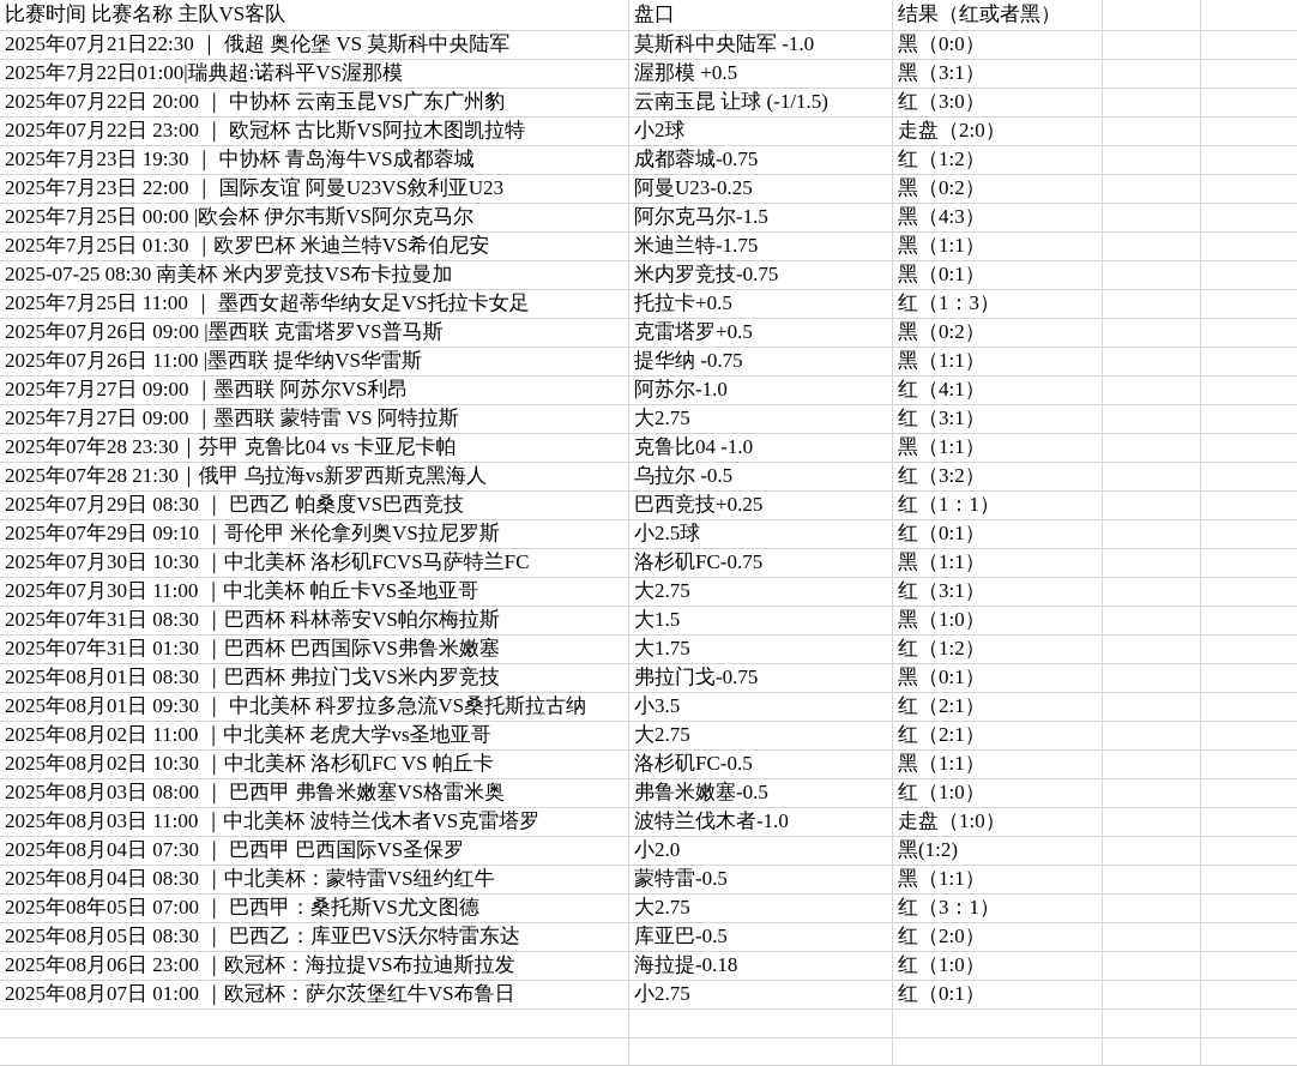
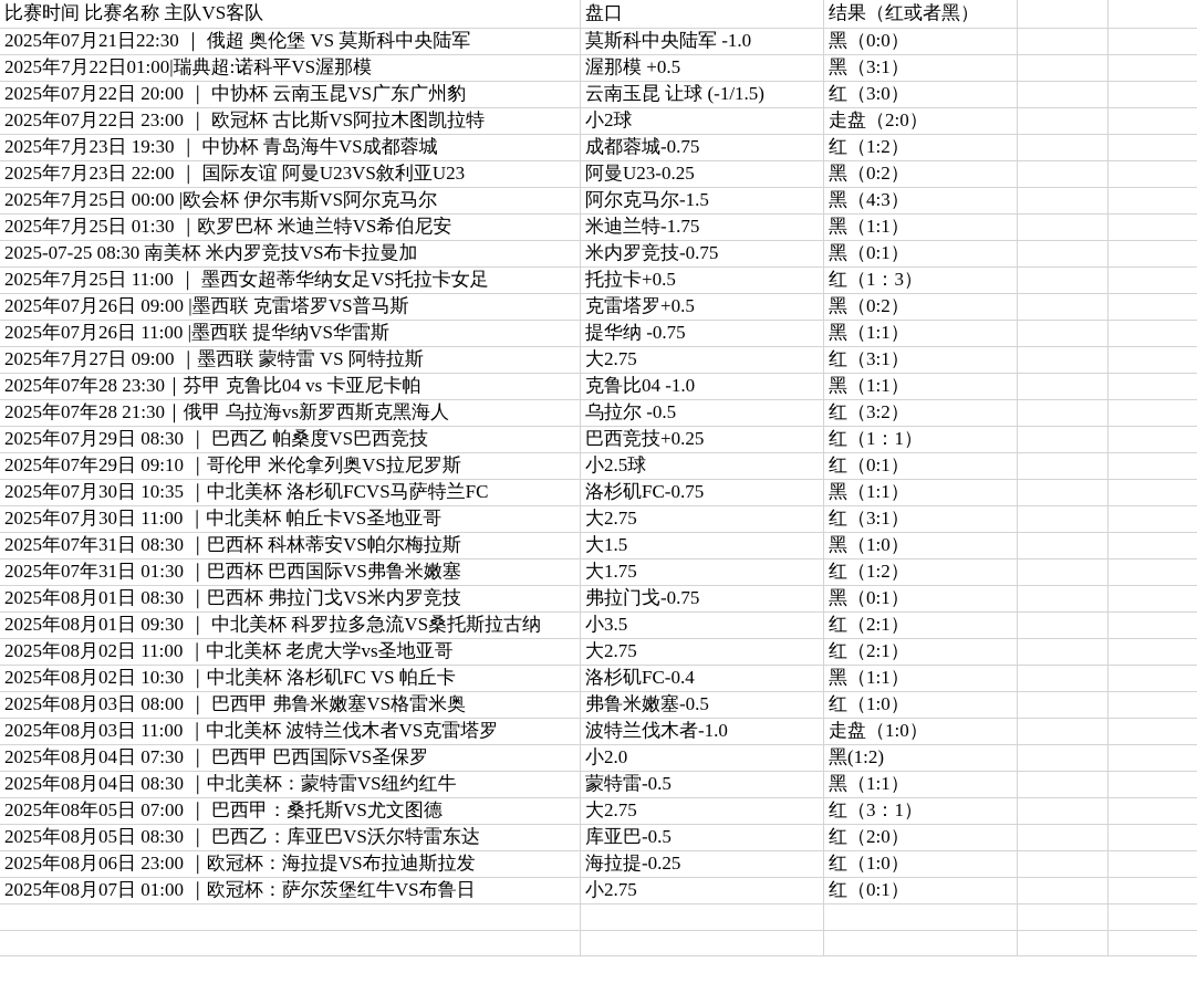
  比赛时间 比赛名称 主队VS客队
  盘口
  结果（红或者黑）
  2025年07月21日22:30 ｜ 俄超 奥伦堡 VS 莫斯科中央陆军
  莫斯科中央陆军 -1.0
  黑（0:0）
  2025年7月22日01:00|瑞典超:诺科平VS渥那模
  渥那模 +0.5
  黑（3:1）
  2025年07月22日 20:00 ｜ 中协杯 云南玉昆VS广东广州豹
  云南玉昆 让球 (-1/1.5)
  红（3:0）
  2025年07月22日 23:00 ｜ 欧冠杯 古比斯VS阿拉木图凯拉特
  小2球
  走盘（2:0）
  2025年7月23日 19:30 ｜ 中协杯 青岛海牛VS成都蓉城
  成都蓉城-0.75
  红（1:2）
  2025年7月23日 22:00 ｜ 国际友谊 阿曼U23VS敘利亚U23
  阿曼U23-0.25
  黑（0:2）
  2025年7月25日 00:00 |欧会杯 伊尔韦斯VS阿尔克马尔
  阿尔克马尔-1.5
  黑（4:3）
  2025年7月25日 01:30 ｜欧罗巴杯 米迪兰特VS希伯尼安
  米迪兰特-1.75
  黑（1:1）
  2025-07-25 08:30 南美杯 米内罗竞技VS布卡拉曼加
  米内罗竞技-0.75
  黑（0:1）
  2025年7月25日 11:00 ｜ 墨西女超蒂华纳女足VS托拉卡女足
  托拉卡+0.5
  红（1：3）
  2025年07月26日 09:00 |墨西联 克雷塔罗VS普马斯
  克雷塔罗+0.5
  黑（0:2）
  2025年07月26日 11:00 |墨西联 提华纳VS华雷斯
  提华纳 -0.75
  黑（1:1）
- 2025年7月27日 09:00 ｜墨西联 阿苏尔VS利昂
- 阿苏尔-1.0
- 红（4:1）
  2025年7月27日 09:00 ｜墨西联 蒙特雷 VS 阿特拉斯
  大2.75
  红（3:1）
  2025年07年28 23:30｜芬甲 克鲁比04 vs 卡亚尼卡帕
  克鲁比04 -1.0
  黑（1:1）
  2025年07年28 21:30｜俄甲 乌拉海vs新罗西斯克黑海人
  乌拉尔 -0.5
  红（3:2）
  2025年07月29日 08:30 ｜ 巴西乙 帕桑度VS巴西竞技
  巴西竞技+0.25
  红（1：1）
  2025年07年29日 09:10 ｜哥伦甲 米伦拿列奥VS拉尼罗斯
  小2.5球
  红（0:1）
- 2025年07月30日 10:30 ｜中北美杯 洛杉矶FCVS马萨特兰FC
+ 2025年07月30日 10:35 ｜中北美杯 洛杉矶FCVS马萨特兰FC
  洛杉矶FC-0.75
  黑（1:1）
  2025年07月30日 11:00 ｜中北美杯 帕丘卡VS圣地亚哥
  大2.75
  红（3:1）
  2025年07年31日 08:30 ｜巴西杯 科林蒂安VS帕尔梅拉斯
  大1.5
  黑（1:0）
  2025年07年31日 01:30 ｜巴西杯 巴西国际VS弗鲁米嫩塞
  大1.75
  红（1:2）
  2025年08月01日 08:30 ｜巴西杯 弗拉门戈VS米内罗竞技
  弗拉门戈-0.75
  黑（0:1）
  2025年08月01日 09:30 ｜ 中北美杯 科罗拉多急流VS桑托斯拉古纳
  小3.5
  红（2:1）
  2025年08月02日 11:00 ｜中北美杯 老虎大学vs圣地亚哥
  大2.75
  红（2:1）
  2025年08月02日 10:30 ｜中北美杯 洛杉矶FC VS 帕丘卡
- 洛杉矶FC-0.5
+ 洛杉矶FC-0.4
  黑（1:1）
  2025年08月03日 08:00 ｜ 巴西甲 弗鲁米嫩塞VS格雷米奥
  弗鲁米嫩塞-0.5
  红（1:0）
  2025年08月03日 11:00 ｜中北美杯 波特兰伐木者VS克雷塔罗
  波特兰伐木者-1.0
  走盘（1:0）
  2025年08月04日 07:30 ｜ 巴西甲 巴西国际VS圣保罗
  小2.0
  黑(1:2)
  2025年08月04日 08:30 ｜中北美杯：蒙特雷VS纽约红牛
  蒙特雷-0.5
  黑（1:1）
  2025年08年05日 07:00 ｜ 巴西甲：桑托斯VS尤文图德
  大2.75
  红（3：1）
  2025年08月05日 08:30 ｜ 巴西乙：库亚巴VS沃尔特雷东达
  库亚巴-0.5
  红（2:0）
  2025年08月06日 23:00 ｜欧冠杯：海拉提VS布拉迪斯拉发
- 海拉提-0.18
+ 海拉提-0.25
  红（1:0）
  2025年08月07日 01:00 ｜欧冠杯：萨尔茨堡红牛VS布鲁日
  小2.75
  红（0:1）
